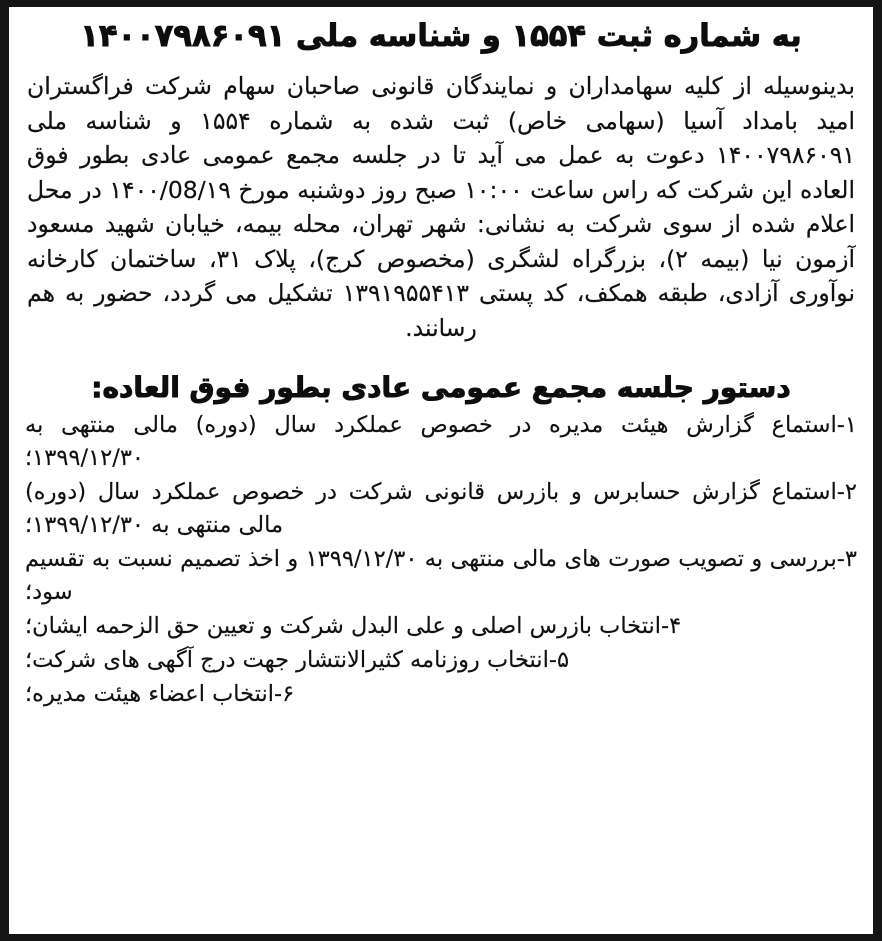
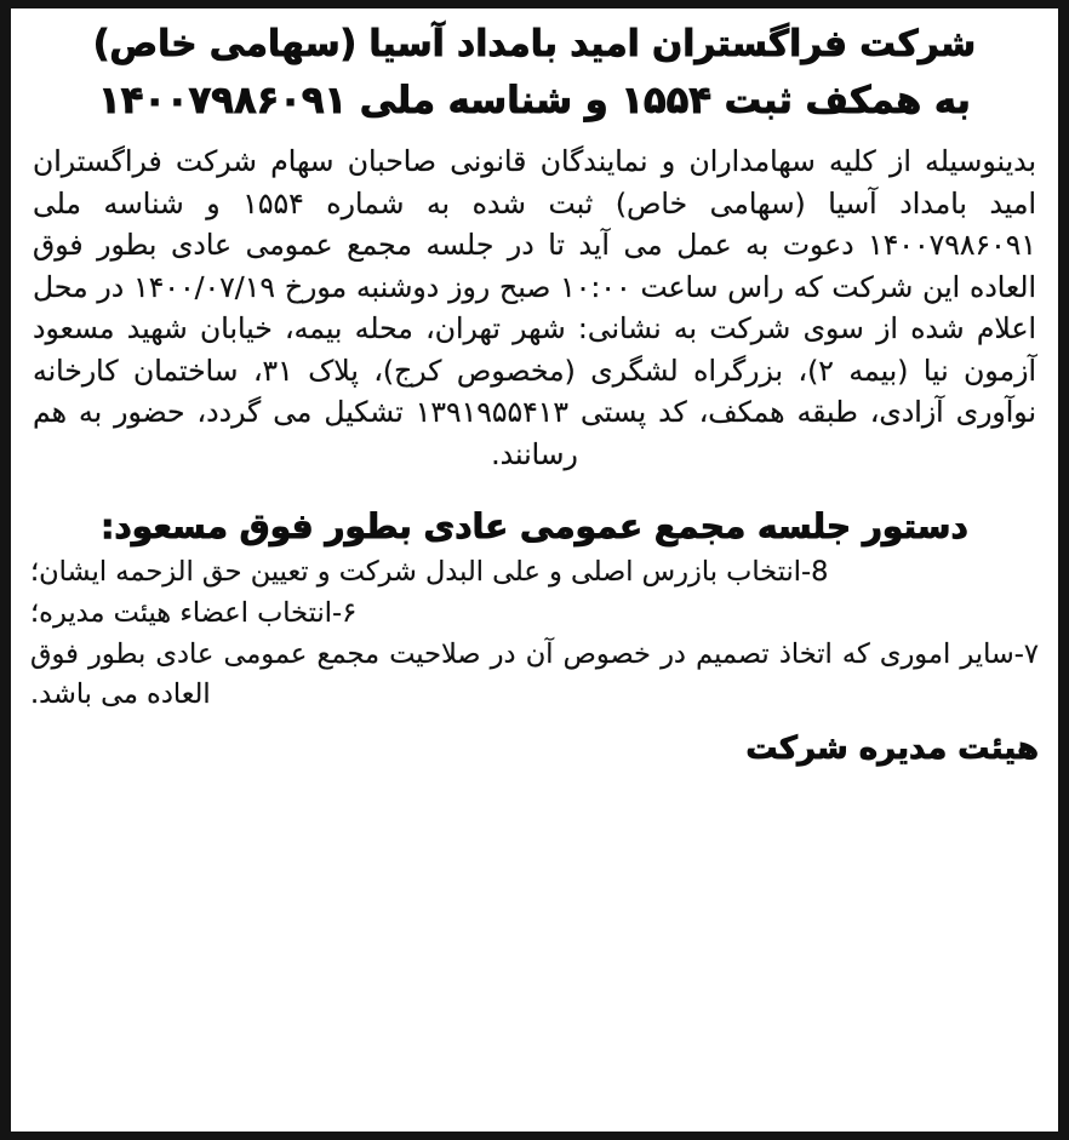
+ شرکت فراگستران امید بامداد آسیا (سهامی خاص)
- به شماره ثبت ۱۵۵۴ و شناسه ملی ۱۴۰۰۷۹۸۶۰۹۱
+ به همکف ثبت ۱۵۵۴ و شناسه ملی ۱۴۰۰۷۹۸۶۰۹۱
- بدینوسیله از کلیه سهامداران و نمایندگان قانونی صاحبان سهام شرکت فراگستران امید بامداد آسیا (سهامی خاص) ثبت شده به شماره ۱۵۵۴ و شناسه ملی ۱۴۰۰۷۹۸۶۰۹۱ دعوت به عمل می آید تا در جلسه مجمع عمومی عادی بطور فوق العاده این شرکت که راس ساعت ۱۰:۰۰ صبح روز دوشنبه مورخ ۱۴۰۰/08/۱۹ در محل اعلام شده از سوی شرکت به نشانی: شهر تهران، محله بیمه، خیابان شهید مسعود آزمون نیا (بیمه ۲)، بزرگراه لشگری (مخصوص کرج)، پلاک ۳۱، ساختمان کارخانه نوآوری آزادی، طبقه همکف، کد پستی ۱۳۹۱۹۵۵۴۱۳ تشکیل می گردد، حضور به هم رسانند.
+ بدینوسیله از کلیه سهامداران و نمایندگان قانونی صاحبان سهام شرکت فراگستران امید بامداد آسیا (سهامی خاص) ثبت شده به شماره ۱۵۵۴ و شناسه ملی ۱۴۰۰۷۹۸۶۰۹۱ دعوت به عمل می آید تا در جلسه مجمع عمومی عادی بطور فوق العاده این شرکت که راس ساعت ۱۰:۰۰ صبح روز دوشنبه مورخ ۱۴۰۰/۰۷/۱۹ در محل اعلام شده از سوی شرکت به نشانی: شهر تهران، محله بیمه، خیابان شهید مسعود آزمون نیا (بیمه ۲)، بزرگراه لشگری (مخصوص کرج)، پلاک ۳۱، ساختمان کارخانه نوآوری آزادی، طبقه همکف، کد پستی ۱۳۹۱۹۵۵۴۱۳ تشکیل می گردد، حضور به هم رسانند.
- دستور جلسه مجمع عمومی عادی بطور فوق العاده:
+ دستور جلسه مجمع عمومی عادی بطور فوق مسعود:
- ۱-استماع گزارش هیئت مدیره در خصوص عملکرد سال (دوره) مالی منتهی به ۱۳۹۹/۱۲/۳۰؛
- ۲-استماع گزارش حسابرس و بازرس قانونی شرکت در خصوص عملکرد سال (دوره) مالی منتهی به ۱۳۹۹/۱۲/۳۰؛
- ۳-بررسی و تصویب صورت های مالی منتهی به ۱۳۹۹/۱۲/۳۰ و اخذ تصمیم نسبت به تقسیم سود؛
- ۴-انتخاب بازرس اصلی و علی البدل شرکت و تعیین حق الزحمه ایشان؛
+ 8-انتخاب بازرس اصلی و علی البدل شرکت و تعیین حق الزحمه ایشان؛
- ۵-انتخاب روزنامه کثیرالانتشار جهت درج آگهی های شرکت؛
  ۶-انتخاب اعضاء هیئت مدیره؛
+ ۷-سایر اموری که اتخاذ تصمیم در خصوص آن در صلاحیت مجمع عمومی عادی بطور فوق العاده می باشد.
+ هیئت مدیره شرکت
